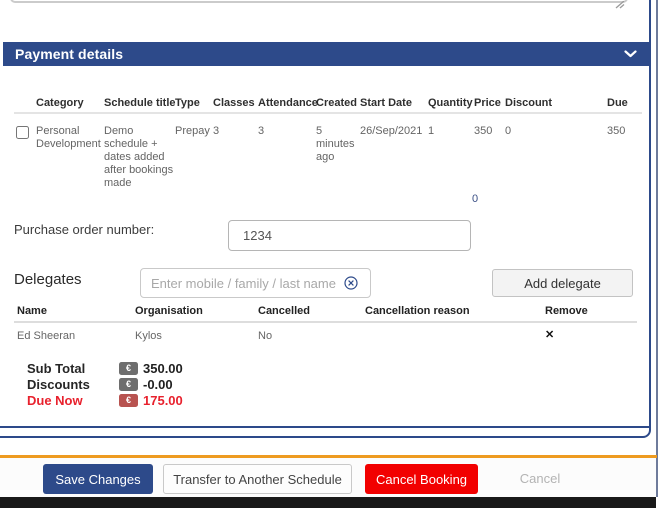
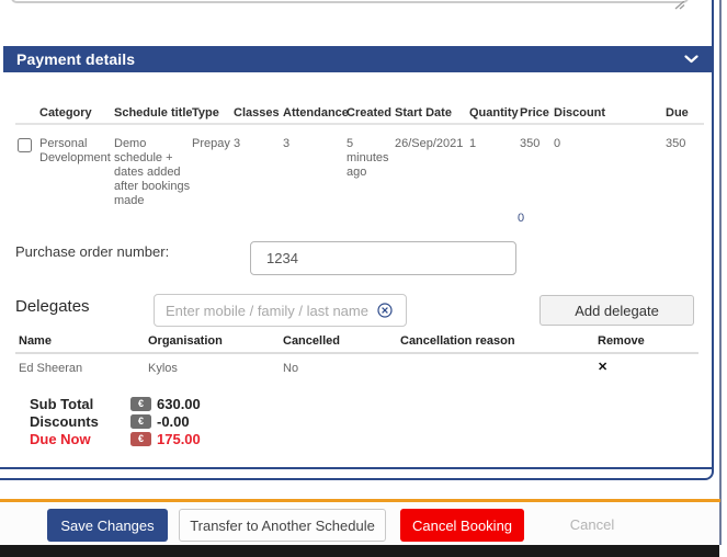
  Payment details
  Category
  Schedule title
  Type
  Classes
  Attendance
  Created
  Start Date
  Quantity
  Price
  Discount
  Due
  Personal Development
  Demo schedule + dates added after bookings made
  Prepay
  3
  3
  5 minutes ago
  26/Sep/2021
  1
  350
  0
  350
  0
  Purchase order number:
  1234
  Delegates
  Enter mobile / family / last name
  Add delegate
  Name
  Organisation
  Cancelled
  Cancellation reason
  Remove
  Ed Sheeran
  Kylos
  No
  ✕
  Sub Total
  €
- 350.00
+ 630.00
  Discounts
  €
  -0.00
  Due Now
  €
  175.00
  Save Changes
  Transfer to Another Schedule
  Cancel Booking
  Cancel
